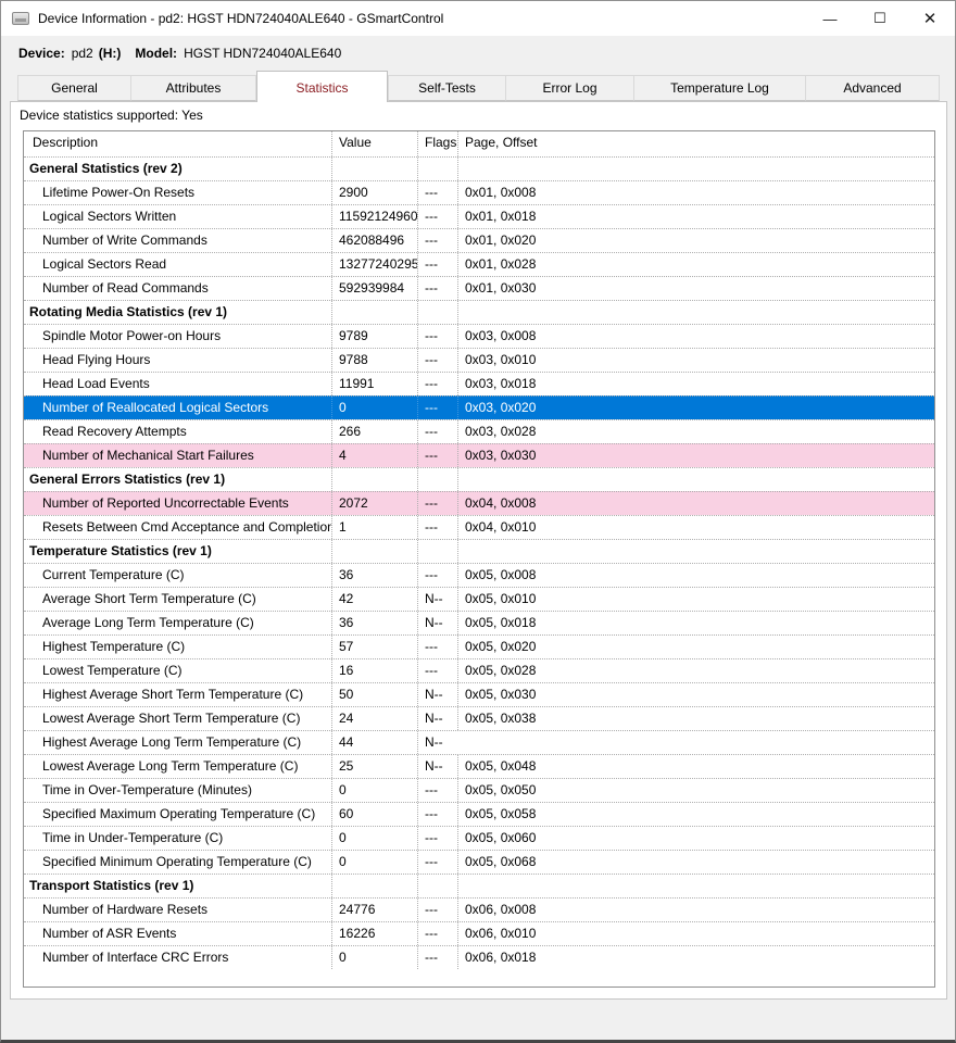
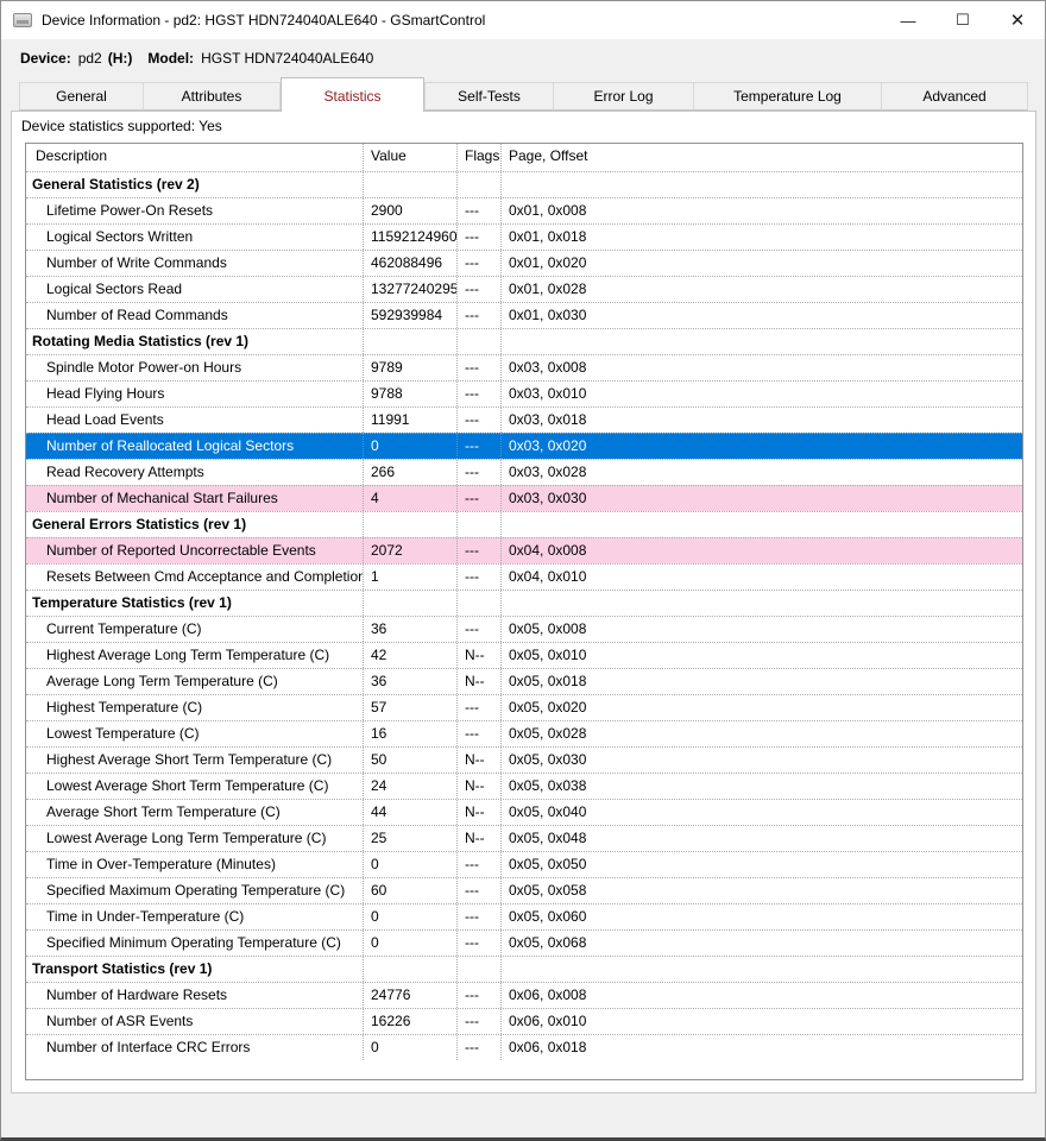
  Device Information - pd2: HGST HDN724040ALE640 - GSmartControl
  —
  ☐
  ✕
  Device:
  pd2
  (H:)
  Model:
  HGST HDN724040ALE640
  General
  Attributes
  Statistics
  Self-Tests
  Error Log
  Temperature Log
  Advanced
  Device statistics supported: Yes
  Description
  Value
  Flags
  Page, Offset
  General Statistics (rev 2)
  Lifetime Power-On Resets
  2900
  ---
  0x01, 0x008
  Logical Sectors Written
  11592124960
  ---
  0x01, 0x018
  Number of Write Commands
  462088496
  ---
  0x01, 0x020
  Logical Sectors Read
  13277240295
  ---
  0x01, 0x028
  Number of Read Commands
  592939984
  ---
  0x01, 0x030
  Rotating Media Statistics (rev 1)
  Spindle Motor Power-on Hours
  9789
  ---
  0x03, 0x008
  Head Flying Hours
  9788
  ---
  0x03, 0x010
  Head Load Events
  11991
  ---
  0x03, 0x018
  Number of Reallocated Logical Sectors
  0
  ---
  0x03, 0x020
  Read Recovery Attempts
  266
  ---
  0x03, 0x028
  Number of Mechanical Start Failures
  4
  ---
  0x03, 0x030
  General Errors Statistics (rev 1)
  Number of Reported Uncorrectable Events
  2072
  ---
  0x04, 0x008
  Resets Between Cmd Acceptance and Completion
  1
  ---
  0x04, 0x010
  Temperature Statistics (rev 1)
  Current Temperature (C)
  36
  ---
  0x05, 0x008
- Average Short Term Temperature (C)
+ Highest Average Long Term Temperature (C)
  42
  N--
  0x05, 0x010
  Average Long Term Temperature (C)
  36
  N--
  0x05, 0x018
  Highest Temperature (C)
  57
  ---
  0x05, 0x020
  Lowest Temperature (C)
  16
  ---
  0x05, 0x028
  Highest Average Short Term Temperature (C)
  50
  N--
  0x05, 0x030
  Lowest Average Short Term Temperature (C)
  24
  N--
  0x05, 0x038
- Highest Average Long Term Temperature (C)
+ Average Short Term Temperature (C)
  44
  N--
+ 0x05, 0x040
  Lowest Average Long Term Temperature (C)
  25
  N--
  0x05, 0x048
  Time in Over-Temperature (Minutes)
  0
  ---
  0x05, 0x050
  Specified Maximum Operating Temperature (C)
  60
  ---
  0x05, 0x058
  Time in Under-Temperature (C)
  0
  ---
  0x05, 0x060
  Specified Minimum Operating Temperature (C)
  0
  ---
  0x05, 0x068
  Transport Statistics (rev 1)
  Number of Hardware Resets
  24776
  ---
  0x06, 0x008
  Number of ASR Events
  16226
  ---
  0x06, 0x010
  Number of Interface CRC Errors
  0
  ---
  0x06, 0x018
